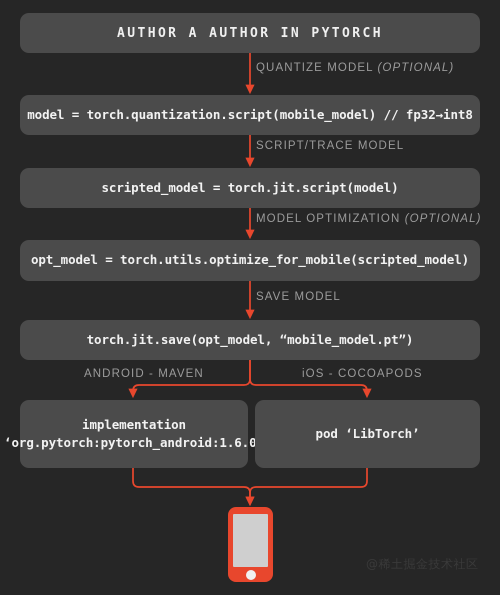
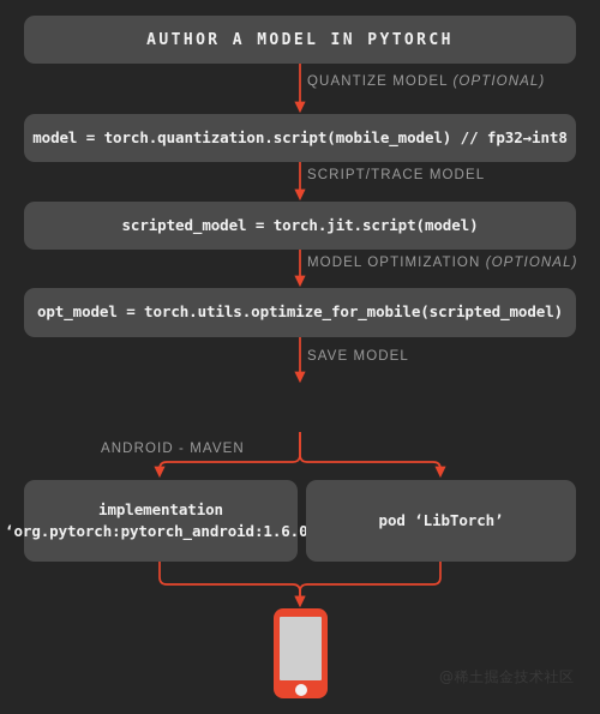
- AUTHOR A AUTHOR IN PYTORCH
+ AUTHOR A MODEL IN PYTORCH
  model = torch.quantization.script(mobile_model) // fp32→int8
  scripted_model = torch.jit.script(model)
  opt_model = torch.utils.optimize_for_mobile(scripted_model)
- torch.jit.save(opt_model, “mobile_model.pt”)
  implementation
  ‘org.pytorch:pytorch_android:1.6.0
  pod ‘LibTorch’
  QUANTIZE MODEL (OPTIONAL)
  SCRIPT/TRACE MODEL
  MODEL OPTIMIZATION (OPTIONAL)
  SAVE MODEL
  ANDROID - MAVEN
- iOS - COCOAPODS
